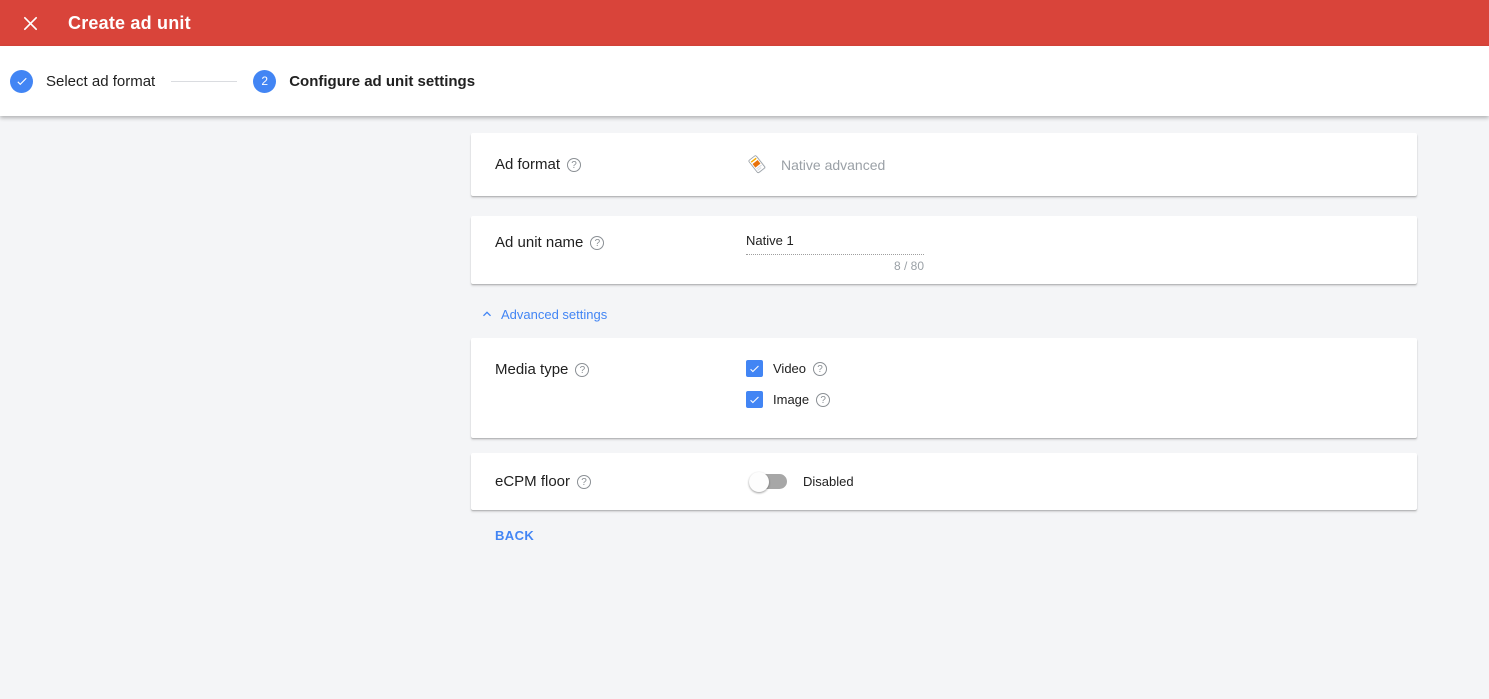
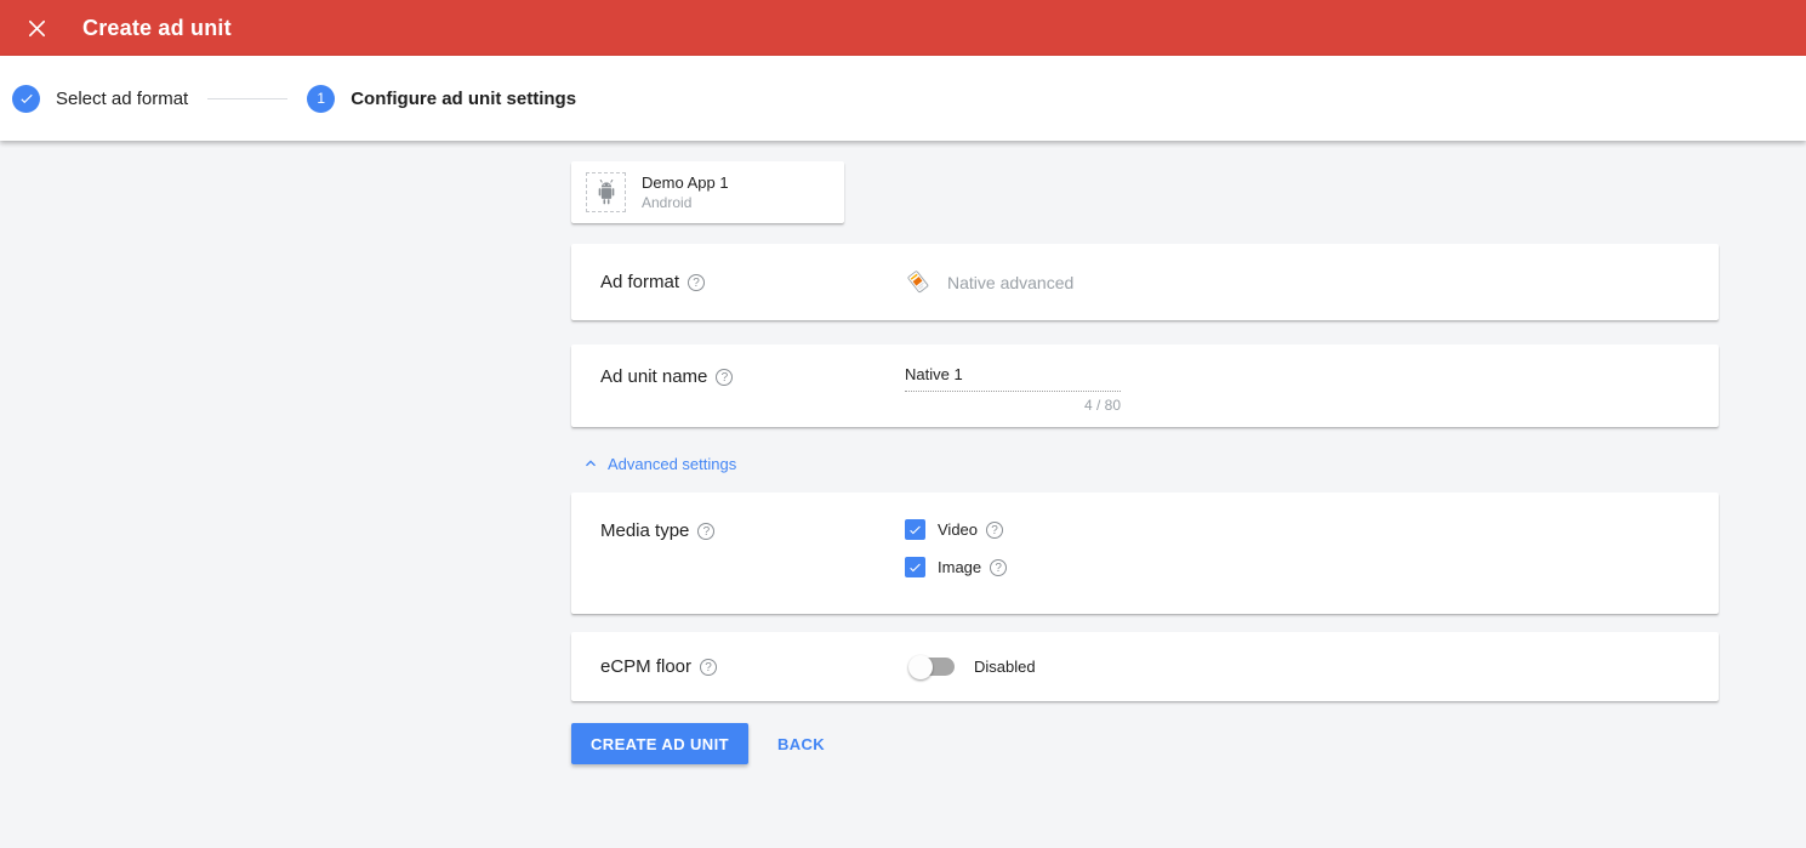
  Create ad unit
  Select ad format
- 2
+ 1
  Configure ad unit settings
+ Demo App 1
+ Android
  Ad format
  ?
  Native advanced
  Ad unit name
  ?
  Native 1
- 8 / 80
+ 4 / 80
  Advanced settings
  Media type
  ?
  Video
  ?
  Image
  ?
  eCPM floor
  ?
  Disabled
+ CREATE AD UNIT
  BACK
